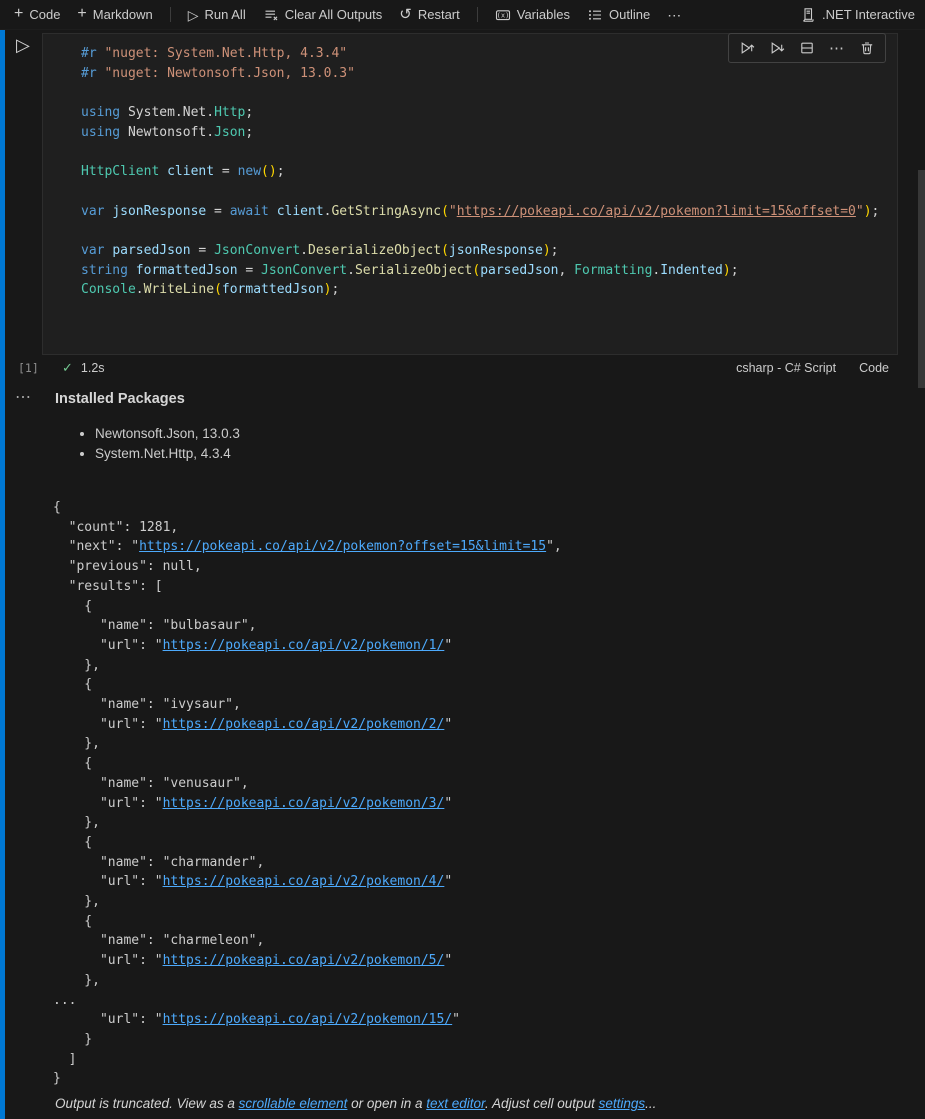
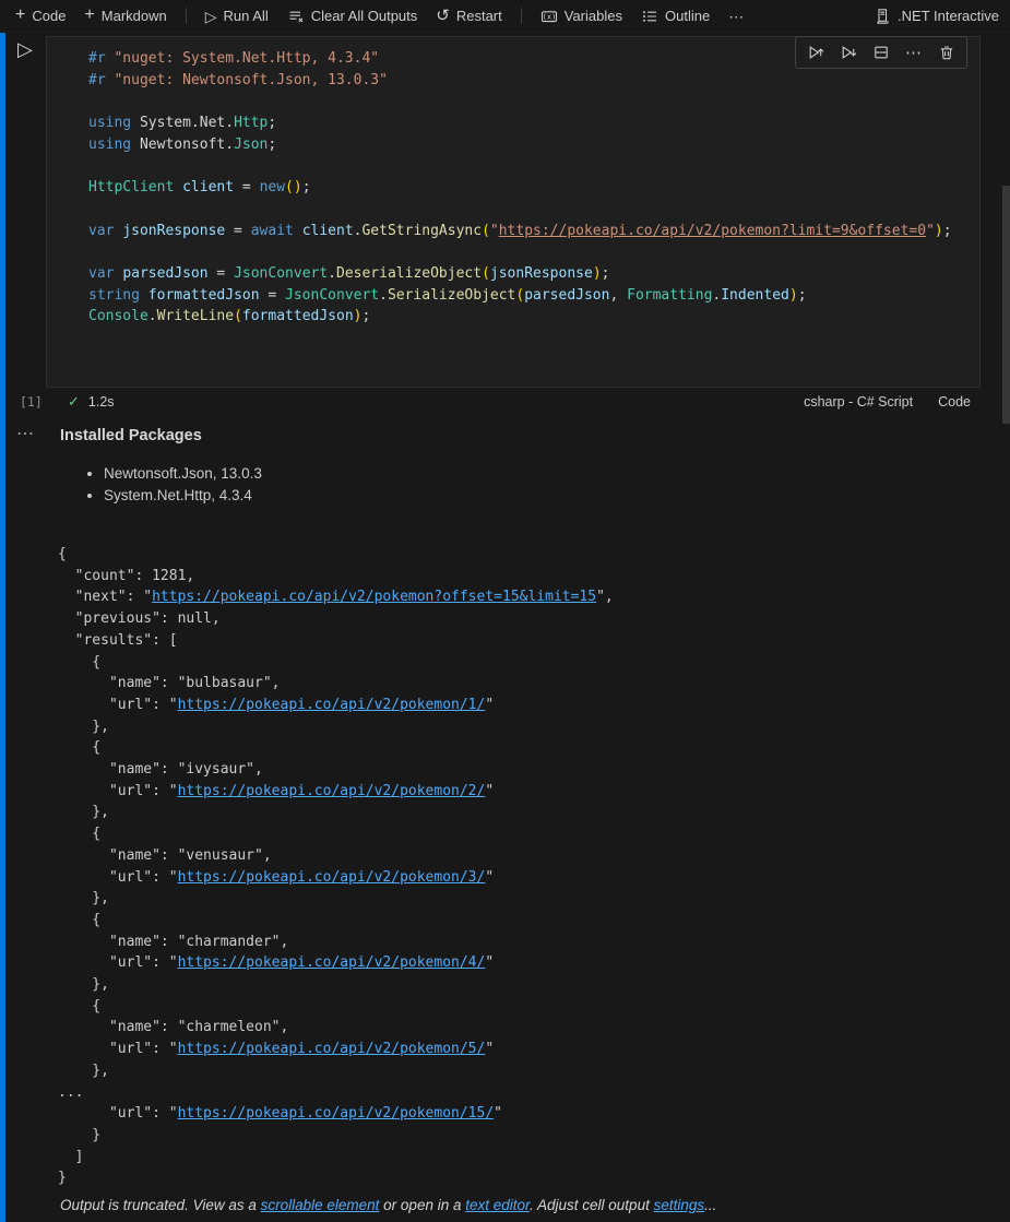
  +
  Code
  +
  Markdown
  ▷
  Run All
  Clear All Outputs
  ↺
  Restart
  (x)
  Variables
  Outline
  ⋯
  .NET Interactive
  ▷
  #r "nuget: System.Net.Http, 4.3.4"
  #r "nuget: Newtonsoft.Json, 13.0.3"
  using System.Net.Http;
  using Newtonsoft.Json;
  HttpClient client = new();
- var jsonResponse = await client.GetStringAsync("https://pokeapi.co/api/v2/pokemon?limit=15&offset=0");
+ var jsonResponse = await client.GetStringAsync("https://pokeapi.co/api/v2/pokemon?limit=9&offset=0");
  var parsedJson = JsonConvert.DeserializeObject(jsonResponse);
  string formattedJson = JsonConvert.SerializeObject(parsedJson, Formatting.Indented);
  Console.WriteLine(formattedJson);
  ⋯
  [1]
  ✓
  1.2s
  csharp - C# Script
  Code
  ⋯
  Installed Packages
  Newtonsoft.Json, 13.0.3
  System.Net.Http, 4.3.4
  {
  "count": 1281,
  "next": "https://pokeapi.co/api/v2/pokemon?offset=15&limit=15",
  "previous": null,
  "results": [
  {
  "name": "bulbasaur",
  "url": "https://pokeapi.co/api/v2/pokemon/1/"
  },
  {
  "name": "ivysaur",
  "url": "https://pokeapi.co/api/v2/pokemon/2/"
  },
  {
  "name": "venusaur",
  "url": "https://pokeapi.co/api/v2/pokemon/3/"
  },
  {
  "name": "charmander",
  "url": "https://pokeapi.co/api/v2/pokemon/4/"
  },
  {
  "name": "charmeleon",
  "url": "https://pokeapi.co/api/v2/pokemon/5/"
  },
  ...
  "url": "https://pokeapi.co/api/v2/pokemon/15/"
  }
  ]
  }
  Output is truncated. View as a scrollable element or open in a text editor. Adjust cell output settings...
